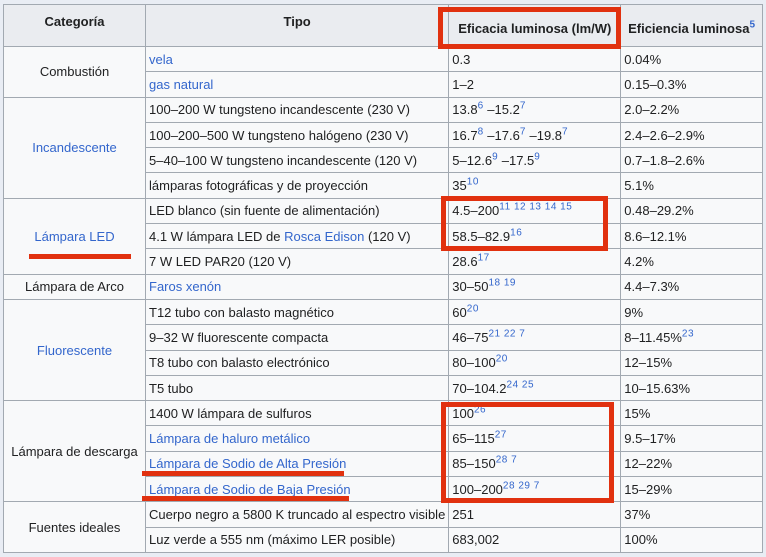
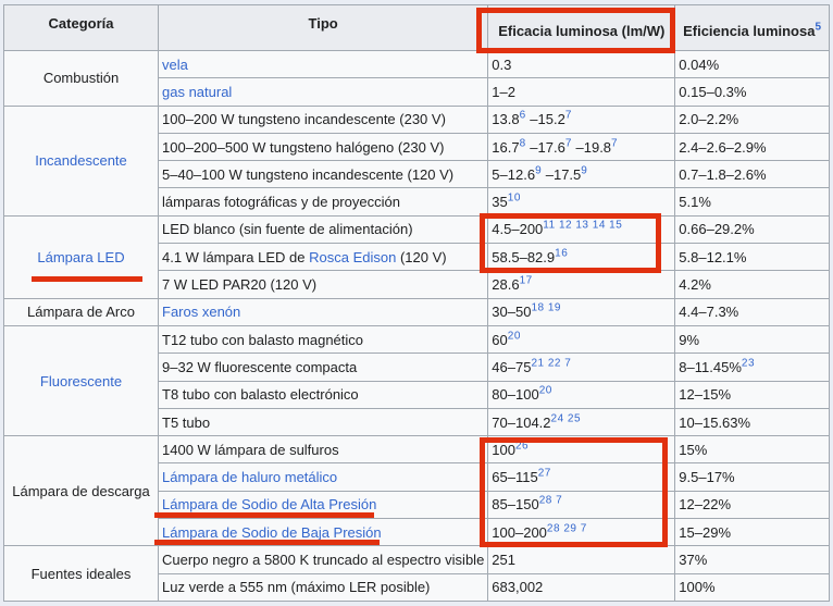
  Categoría	Tipo	Eficacia luminosa (lm/W)	Eficiencia luminosa5
  Combustión	vela	0.3	0.04%
  gas natural	1–2	0.15–0.3%
  Incandescente	100–200 W tungsteno incandescente (230 V)	13.86 –15.27	2.0–2.2%
  100–200–500 W tungsteno halógeno (230 V)	16.78 –17.67 –19.87	2.4–2.6–2.9%
  5–40–100 W tungsteno incandescente (120 V)	5–12.69 –17.59	0.7–1.8–2.6%
  lámparas fotográficas y de proyección	3510	5.1%
- Lámpara LED	LED blanco (sin fuente de alimentación)	4.5–20011 12 13 14 15	0.48–29.2%
+ Lámpara LED	LED blanco (sin fuente de alimentación)	4.5–20011 12 13 14 15	0.66–29.2%
- 4.1 W lámpara LED de Rosca Edison (120 V)	58.5–82.916	8.6–12.1%
+ 4.1 W lámpara LED de Rosca Edison (120 V)	58.5–82.916	5.8–12.1%
  7 W LED PAR20 (120 V)	28.617	4.2%
  Lámpara de Arco	Faros xenón	30–5018 19	4.4–7.3%
  Fluorescente	T12 tubo con balasto magnético	6020	9%
  9–32 W fluorescente compacta	46–7521 22 7	8–11.45%23
  T8 tubo con balasto electrónico	80–10020	12–15%
  T5 tubo	70–104.224 25	10–15.63%
  Lámpara de descarga	1400 W lámpara de sulfuros	10026	15%
  Lámpara de haluro metálico	65–11527	9.5–17%
  Lámpara de Sodio de Alta Presión	85–15028 7	12–22%
  Lámpara de Sodio de Baja Presión	100–20028 29 7	15–29%
  Fuentes ideales	Cuerpo negro a 5800 K truncado al espectro visible	251	37%
  Luz verde a 555 nm (máximo LER posible)	683,002	100%
